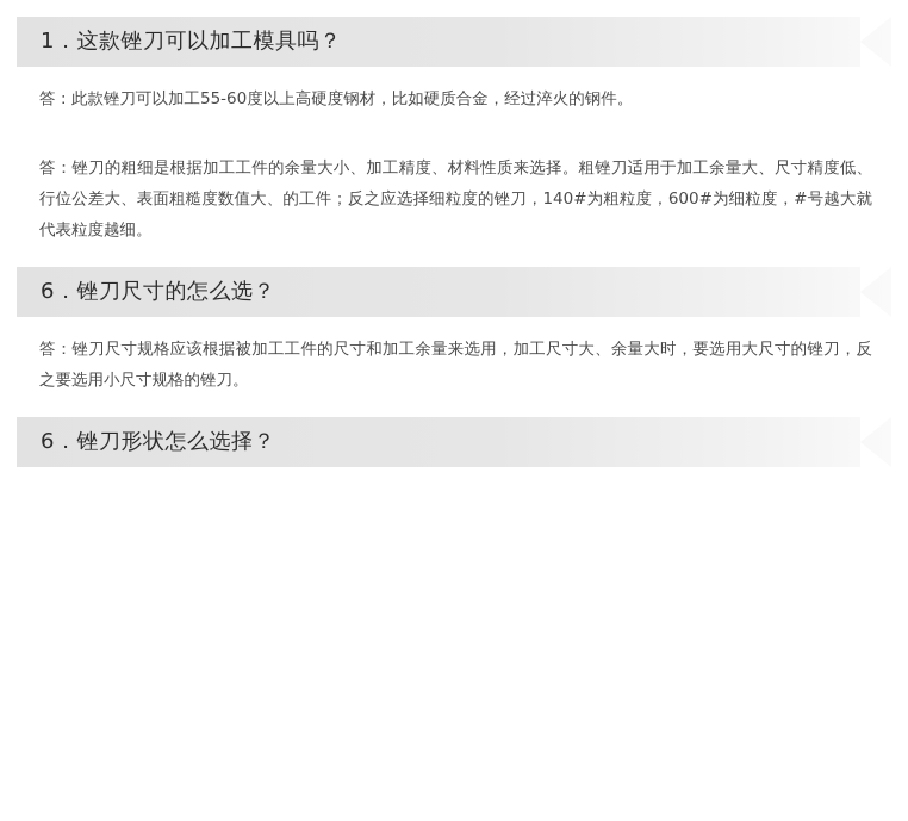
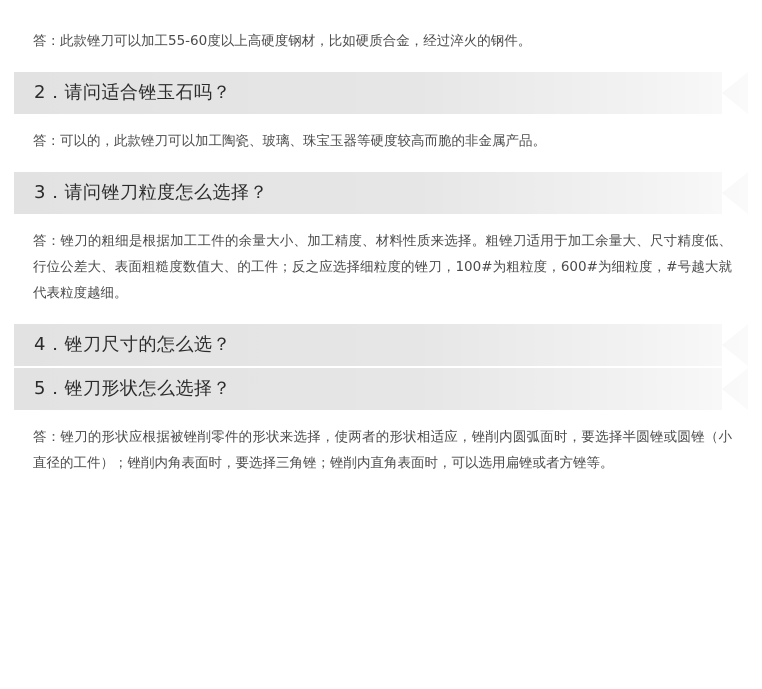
- 1．这款锉刀可以加工模具吗？
  答：此款锉刀可以加工55-60度以上高硬度钢材，比如硬质合金，经过淬火的钢件。
+ 2．请问适合锉玉石吗？
+ 答：可以的，此款锉刀可以加工陶瓷、玻璃、珠宝玉器等硬度较高而脆的非金属产品。
+ 3．请问锉刀粒度怎么选择？
- 答：锉刀的粗细是根据加工工件的余量大小、加工精度、材料性质来选择。粗锉刀适用于加工余量大、尺寸精度低、行位公差大、表面粗糙度数值大、的工件；反之应选择细粒度的锉刀，140#为粗粒度，600#为细粒度，#号越大就代表粒度越细。
+ 答：锉刀的粗细是根据加工工件的余量大小、加工精度、材料性质来选择。粗锉刀适用于加工余量大、尺寸精度低、行位公差大、表面粗糙度数值大、的工件；反之应选择细粒度的锉刀，100#为粗粒度，600#为细粒度，#号越大就代表粒度越细。
- 6．锉刀尺寸的怎么选？
+ 4．锉刀尺寸的怎么选？
- 答：锉刀尺寸规格应该根据被加工工件的尺寸和加工余量来选用，加工尺寸大、余量大时，要选用大尺寸的锉刀，反之要选用小尺寸规格的锉刀。
- 6．锉刀形状怎么选择？
+ 5．锉刀形状怎么选择？
+ 答：锉刀的形状应根据被锉削零件的形状来选择，使两者的形状相适应，锉削内圆弧面时，要选择半圆锉或圆锉（小直径的工件）；锉削内角表面时，要选择三角锉；锉削内直角表面时，可以选用扁锉或者方锉等。
